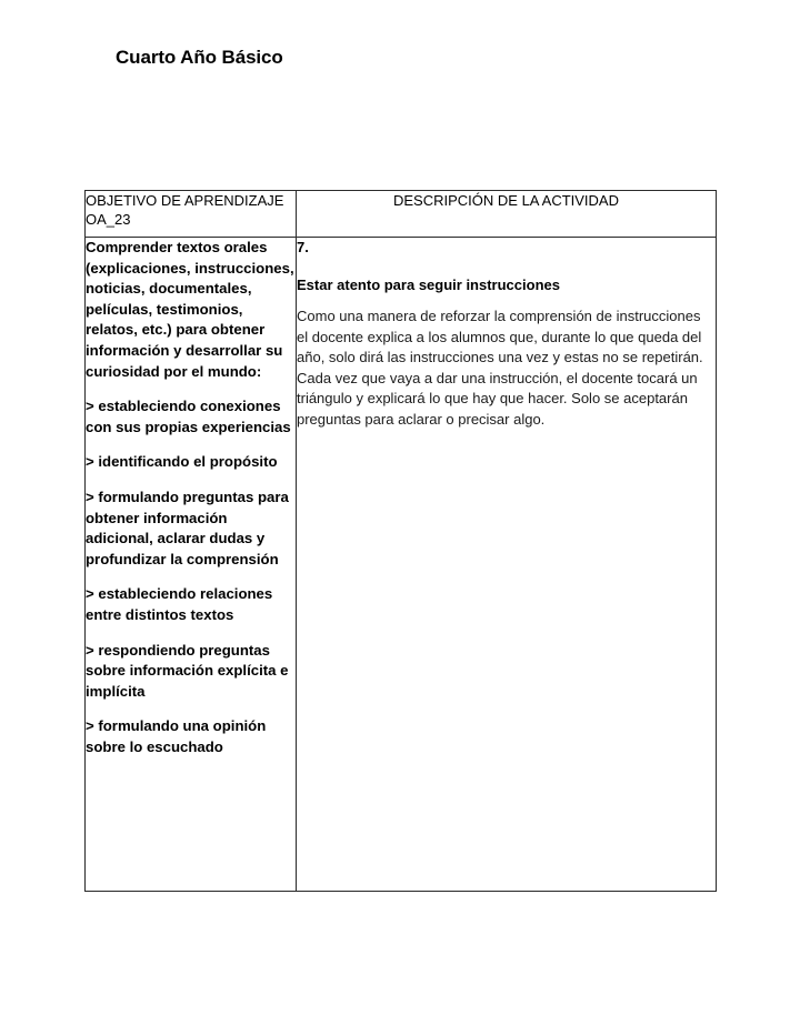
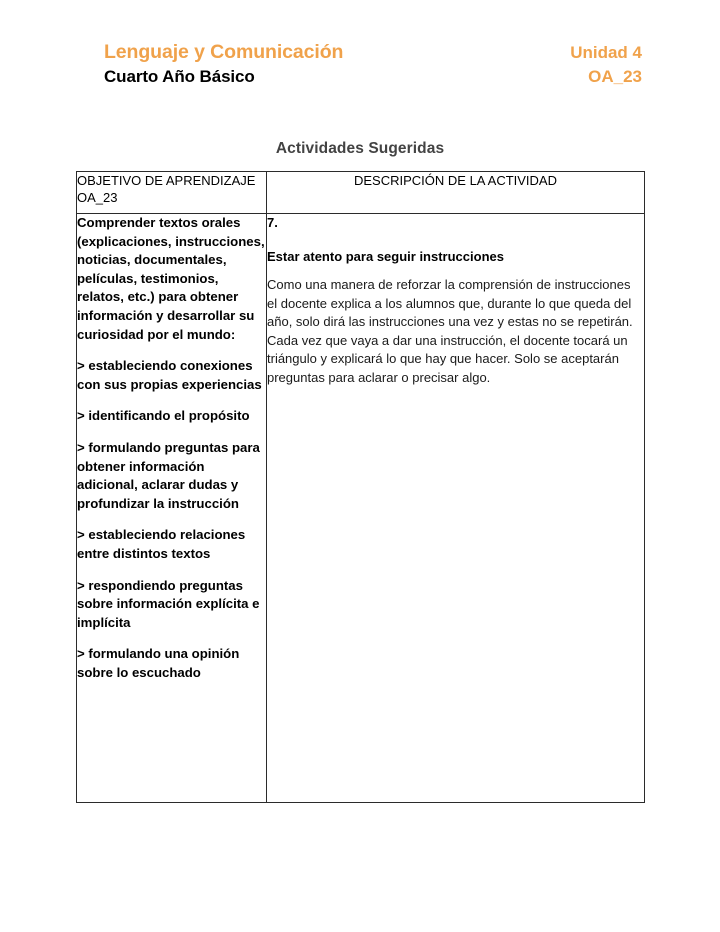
+ Lenguaje y Comunicación
  Cuarto Año Básico
+ Unidad 4
+ OA_23
+ Actividades Sugeridas
  OBJETIVO DE APRENDIZAJE OA_23	DESCRIPCIÓN DE LA ACTIVIDAD
- Comprender textos orales (explicaciones, instrucciones, noticias, documentales, películas, testimonios, relatos, etc.) para obtener información y desarrollar su curiosidad por el mundo: > estableciendo conexiones con sus propias experiencias > identificando el propósito > formulando preguntas para obtener información adicional, aclarar dudas y profundizar la comprensión > estableciendo relaciones entre distintos textos > respondiendo preguntas sobre información explícita e implícita > formulando una opinión sobre lo escuchado	7. Estar atento para seguir instrucciones Como una manera de reforzar la comprensión de instrucciones el docente explica a los alumnos que, durante lo que queda del año, solo dirá las instrucciones una vez y estas no se repetirán. Cada vez que vaya a dar una instrucción, el docente tocará un triángulo y explicará lo que hay que hacer. Solo se aceptarán preguntas para aclarar o precisar algo.
+ Comprender textos orales (explicaciones, instrucciones, noticias, documentales, películas, testimonios, relatos, etc.) para obtener información y desarrollar su curiosidad por el mundo: > estableciendo conexiones con sus propias experiencias > identificando el propósito > formulando preguntas para obtener información adicional, aclarar dudas y profundizar la instrucción > estableciendo relaciones entre distintos textos > respondiendo preguntas sobre información explícita e implícita > formulando una opinión sobre lo escuchado	7. Estar atento para seguir instrucciones Como una manera de reforzar la comprensión de instrucciones el docente explica a los alumnos que, durante lo que queda del año, solo dirá las instrucciones una vez y estas no se repetirán. Cada vez que vaya a dar una instrucción, el docente tocará un triángulo y explicará lo que hay que hacer. Solo se aceptarán preguntas para aclarar o precisar algo.
